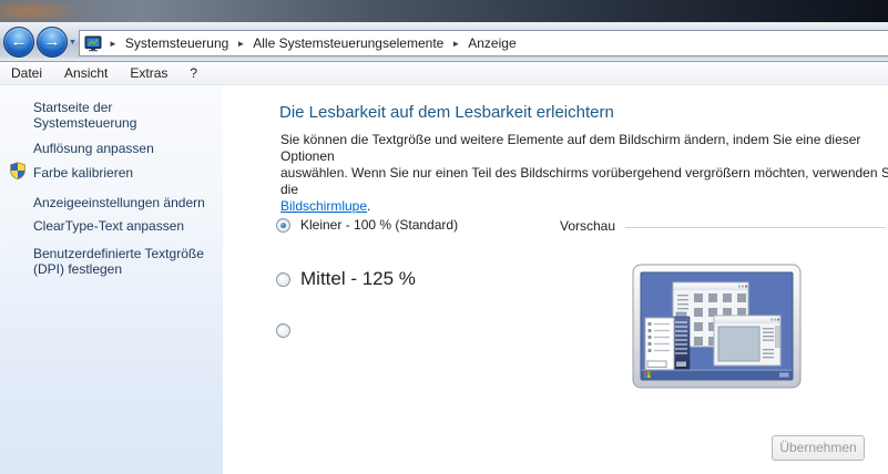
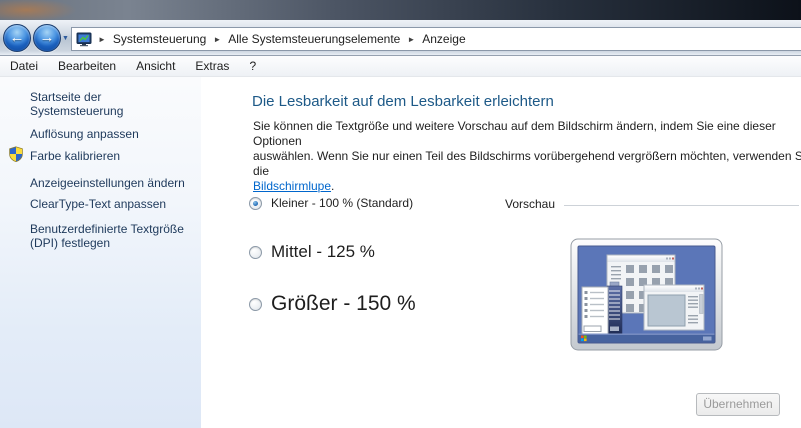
  ←
  →
  ►
  Systemsteuerung
  ►
  Alle Systemsteuerungselemente
  ►
  Anzeige
  Datei
+ Bearbeiten
  Ansicht
  Extras
  ?
  Startseite der Systemsteuerung
  Auflösung anpassen
  Farbe kalibrieren
  Anzeigeeinstellungen ändern
  ClearType-Text anpassen
  Benutzerdefinierte Textgröße (DPI) festlegen
  Die Lesbarkeit auf dem Lesbarkeit erleichtern
- Sie können die Textgröße und weitere Elemente auf dem Bildschirm ändern, indem Sie eine dieser Optionen
+ Sie können die Textgröße und weitere Vorschau auf dem Bildschirm ändern, indem Sie eine dieser Optionen
  auswählen. Wenn Sie nur einen Teil des Bildschirms vorübergehend vergrößern möchten, verwenden S die
  Bildschirmlupe.
  Kleiner - 100 % (Standard)
  Mittel - 125 %
+ Größer - 150 %
  Vorschau
  Übernehmen
